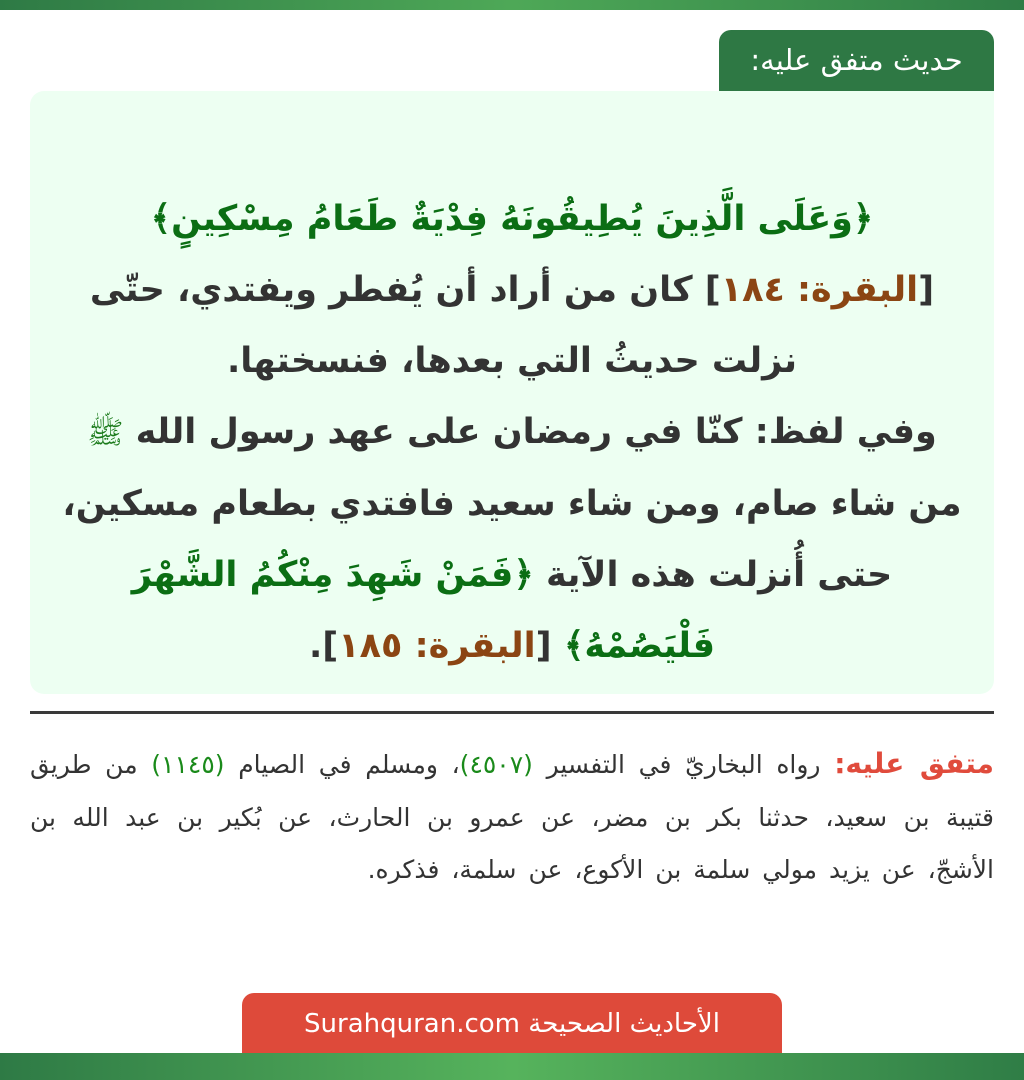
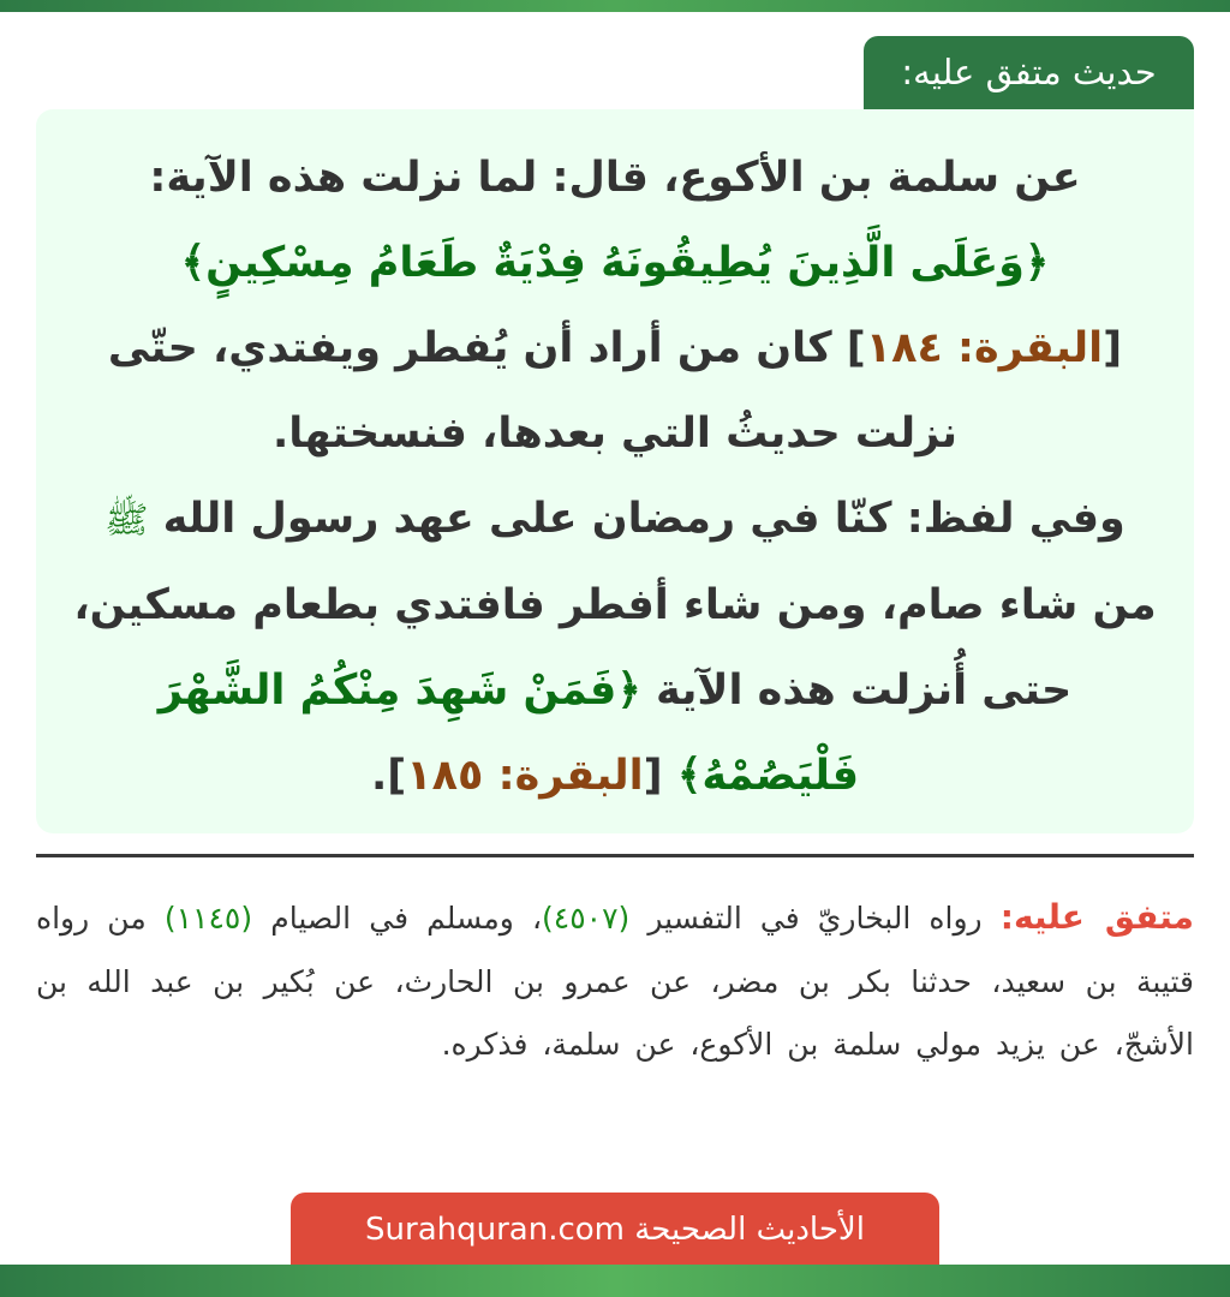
  حديث متفق عليه:
+ عن سلمة بن الأكوع، قال: لما نزلت هذه الآية:
  ﴿وَعَلَى الَّذِينَ يُطِيقُونَهُ فِدْيَةٌ طَعَامُ مِسْكِينٍ﴾
  [البقرة: ١٨٤] كان من أراد أن يُفطر ويفتدي، حتّى نزلت حديثُ التي بعدها، فنسختها.
- وفي لفظ: كنّا في رمضان على عهد رسول الله ﷺ من شاء صام، ومن شاء سعيد فافتدي بطعام مسكين، حتى أُنزلت هذه الآية ﴿فَمَنْ شَهِدَ مِنْكُمُ الشَّهْرَ فَلْيَصُمْهُ﴾ [البقرة: ١٨٥].
+ وفي لفظ: كنّا في رمضان على عهد رسول الله ﷺ من شاء صام، ومن شاء أفطر فافتدي بطعام مسكين، حتى أُنزلت هذه الآية ﴿فَمَنْ شَهِدَ مِنْكُمُ الشَّهْرَ فَلْيَصُمْهُ﴾ [البقرة: ١٨٥].
- متفق عليه: رواه البخاريّ في التفسير (٤٥٠٧)، ومسلم في الصيام (١١٤٥) من طريق قتيبة بن سعيد، حدثنا بكر بن مضر، عن عمرو بن الحارث، عن بُكير بن عبد الله بن الأشجّ، عن يزيد مولي سلمة بن الأكوع، عن سلمة، فذكره.
+ متفق عليه: رواه البخاريّ في التفسير (٤٥٠٧)، ومسلم في الصيام (١١٤٥) من رواه قتيبة بن سعيد، حدثنا بكر بن مضر، عن عمرو بن الحارث، عن بُكير بن عبد الله بن الأشجّ، عن يزيد مولي سلمة بن الأكوع، عن سلمة، فذكره.
  الأحاديث الصحيحة Surahquran.com
